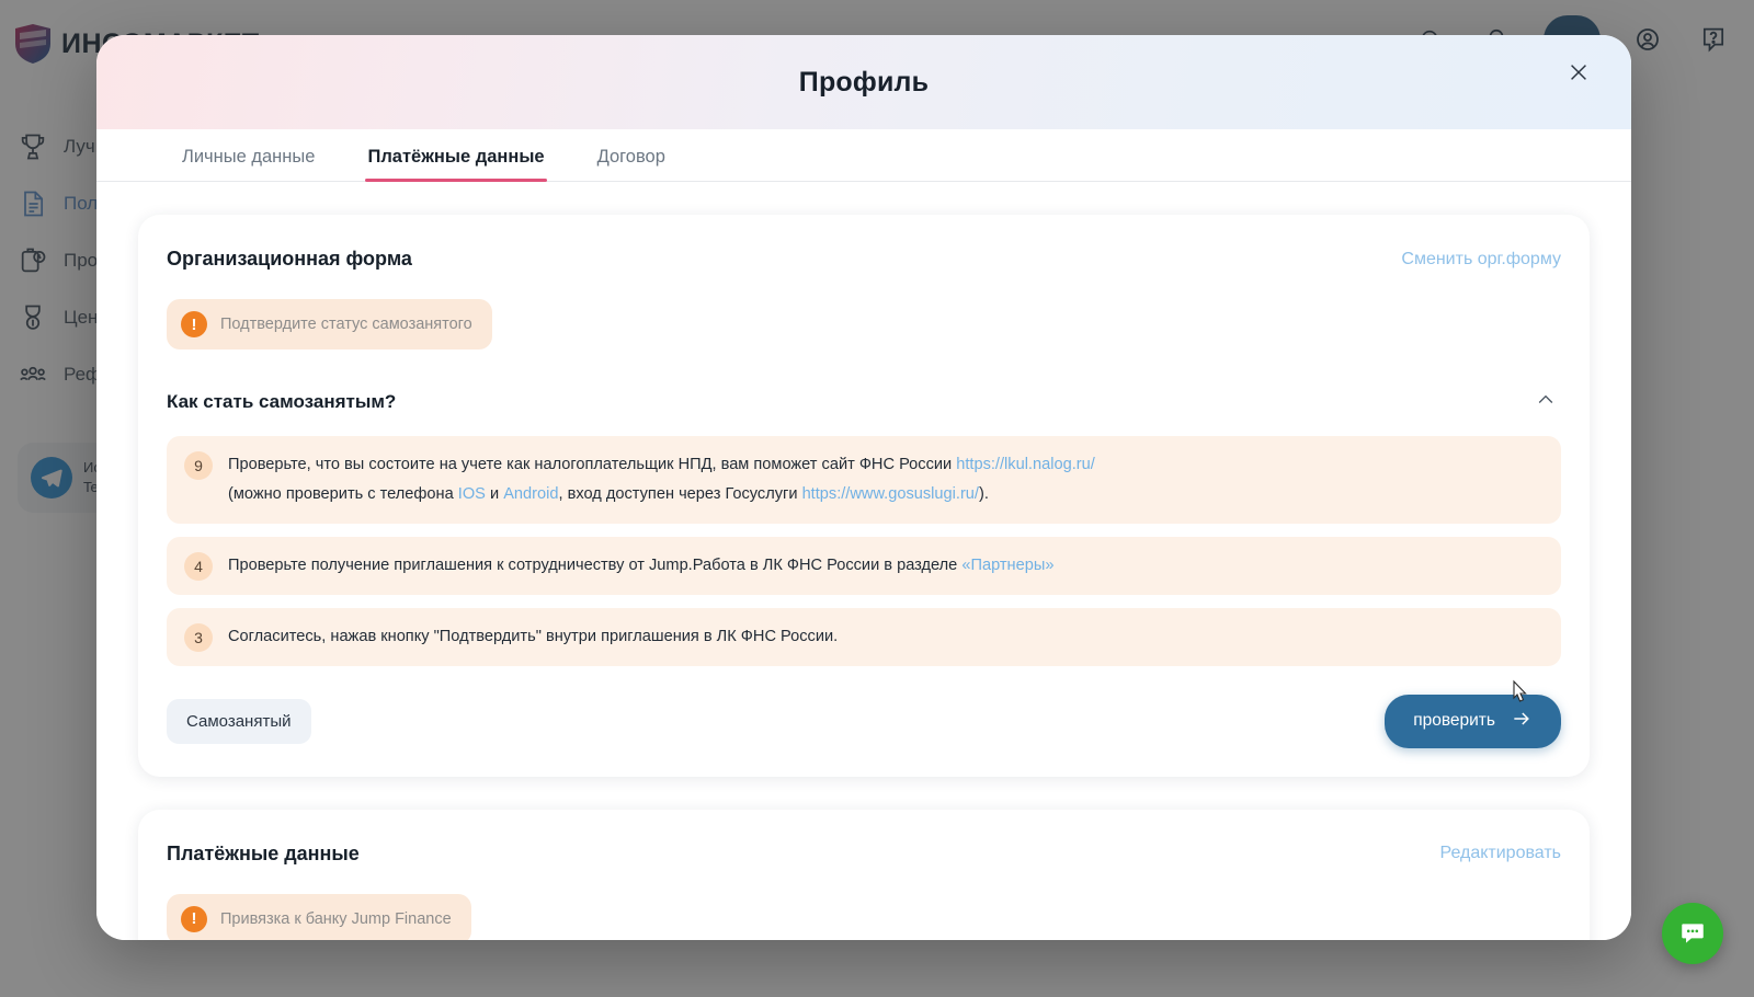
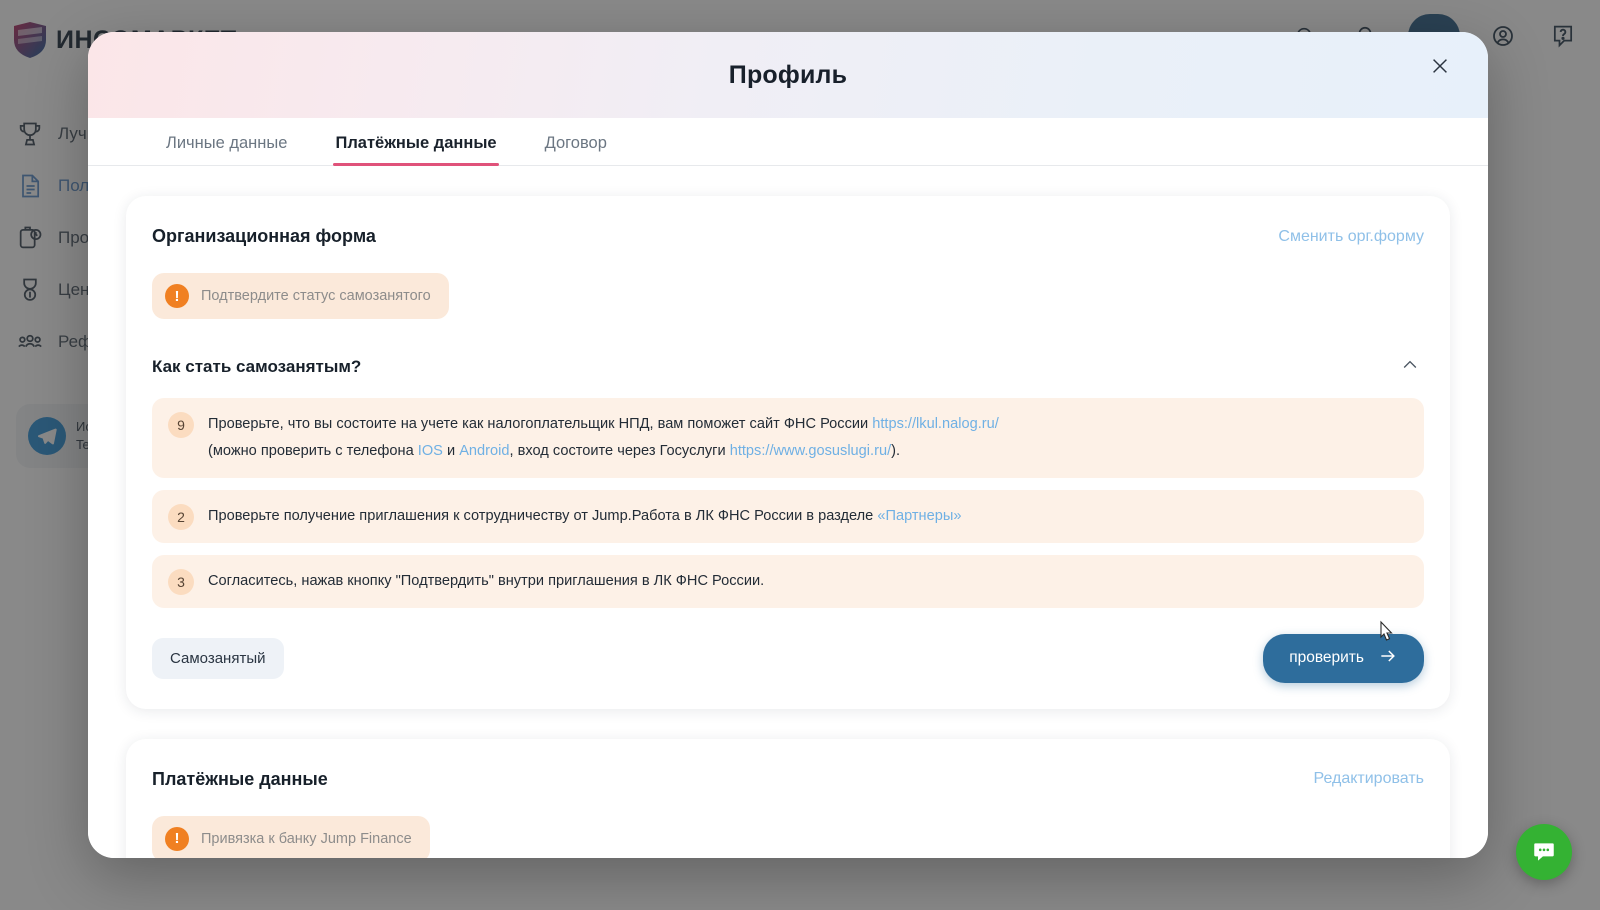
  Луч
  Пол
  Про
  Цен
  Реф
  Профиль
  Личные данные
  Платёжные данные
  Договор
  Организационная форма
  Сменить орг.форму
  !
  Подтвердите статус самозанятого
  Как стать самозанятым?
  9
  Проверьте, что вы состоите на учете как налогоплательщик НПД, вам поможет сайт ФНС России https://lkul.nalog.ru/
- (можно проверить с телефона IOS и Android, вход доступен через Госуслуги https://www.gosuslugi.ru/).
+ (можно проверить с телефона IOS и Android, вход состоите через Госуслуги https://www.gosuslugi.ru/).
- 4
+ 2
  Проверьте получение приглашения к сотрудничеству от Jump.Работа в ЛК ФНС России в разделе «Партнеры»
  3
  Согласитесь, нажав кнопку "Подтвердить" внутри приглашения в ЛК ФНС России.
  Самозанятый
  проверить
  Платёжные данные
  Редактировать
  !
  Привязка к банку Jump Finance
